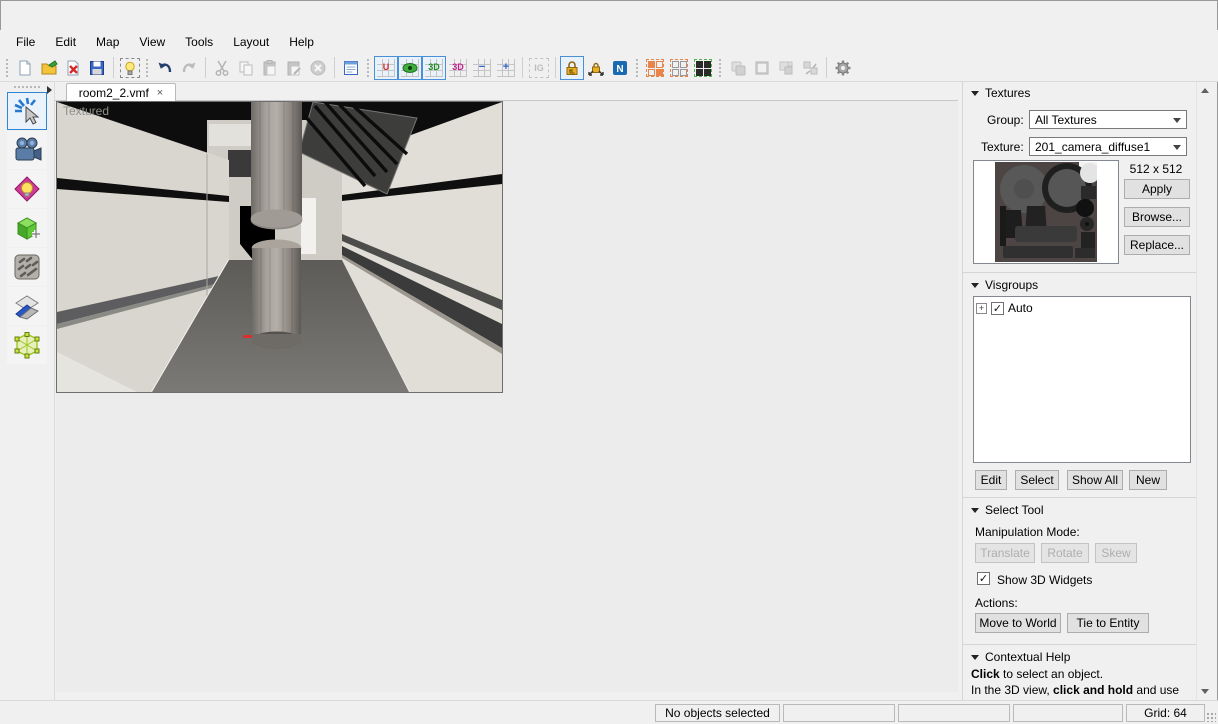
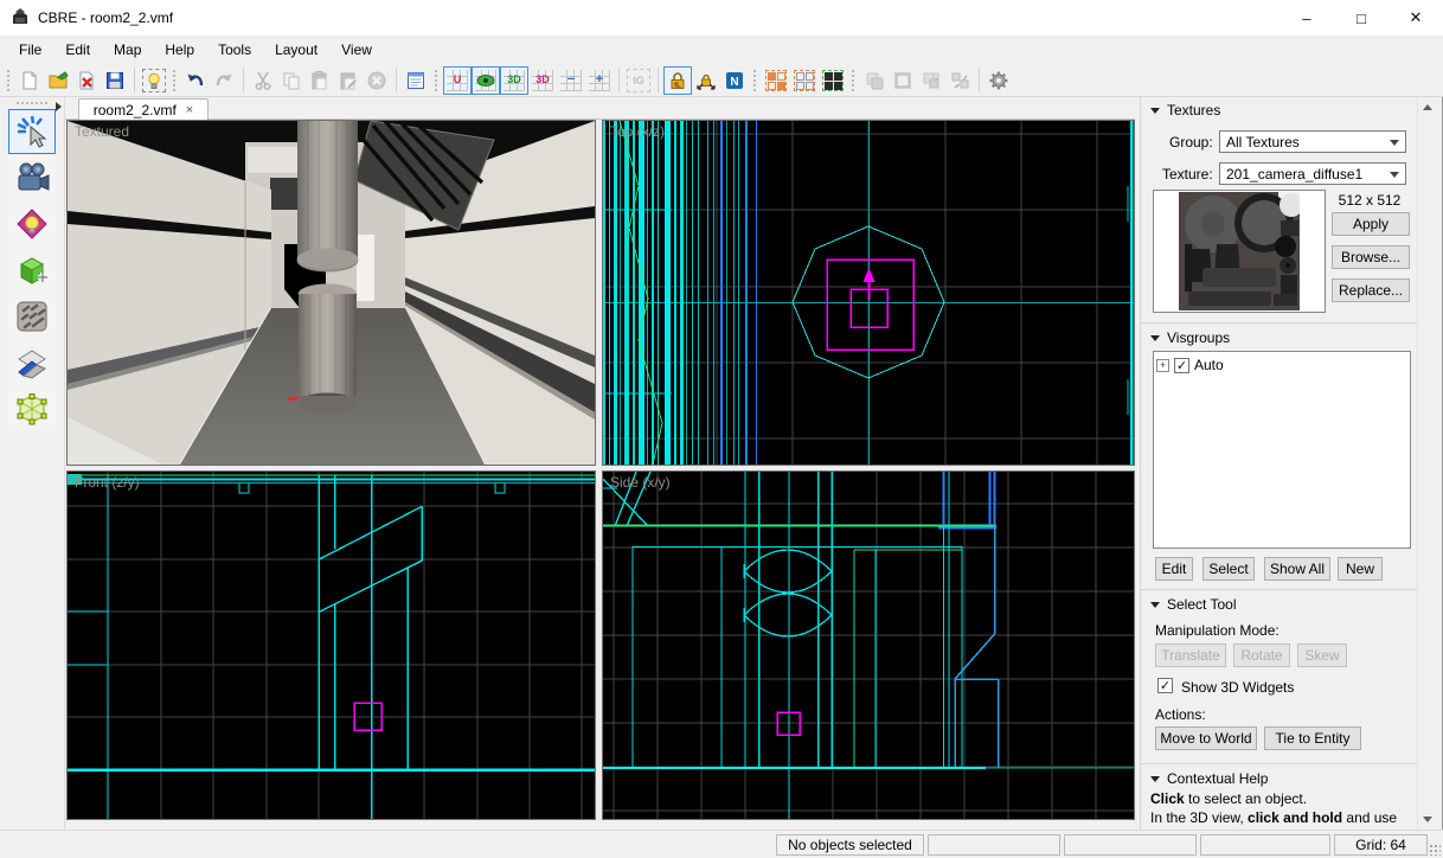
+ CBRE - room2_2.vmf
+ –
+ □
+ ✕
  File
  Edit
  Map
- View
+ Help
  Tools
  Layout
- Help
+ View
  U
  3D
  3D
  −
  +
  IG
  N
  room2_2.vmf
  ×
  Textured
+ Top (x/z)
+ Front (z/y)
+ Side (x/y)
  Textures
  Group:
  All Textures
  Texture:
  201_camera_diffuse1
  512 x 512
  Apply
  Browse...
  Replace...
  Visgroups
  +
  ✓
  Auto
  Edit
  Select
  Show All
  New
  Select Tool
  Manipulation Mode:
  Translate
  Rotate
  Skew
  ✓
  Show 3D Widgets
  Actions:
  Move to World
  Tie to Entity
  Contextual Help
  Click to select an object.
  In the 3D view, click and hold and use
  No objects selected
  Grid: 64
